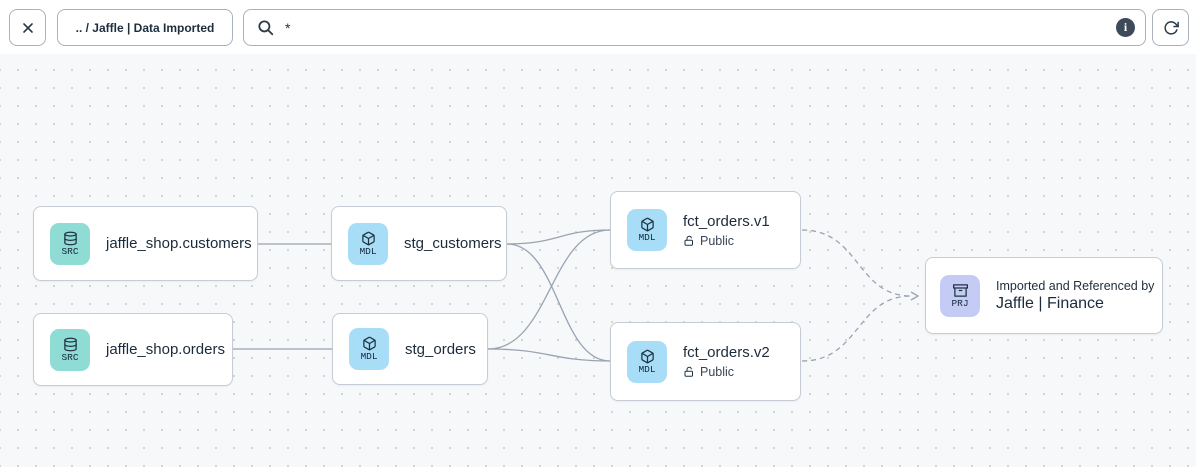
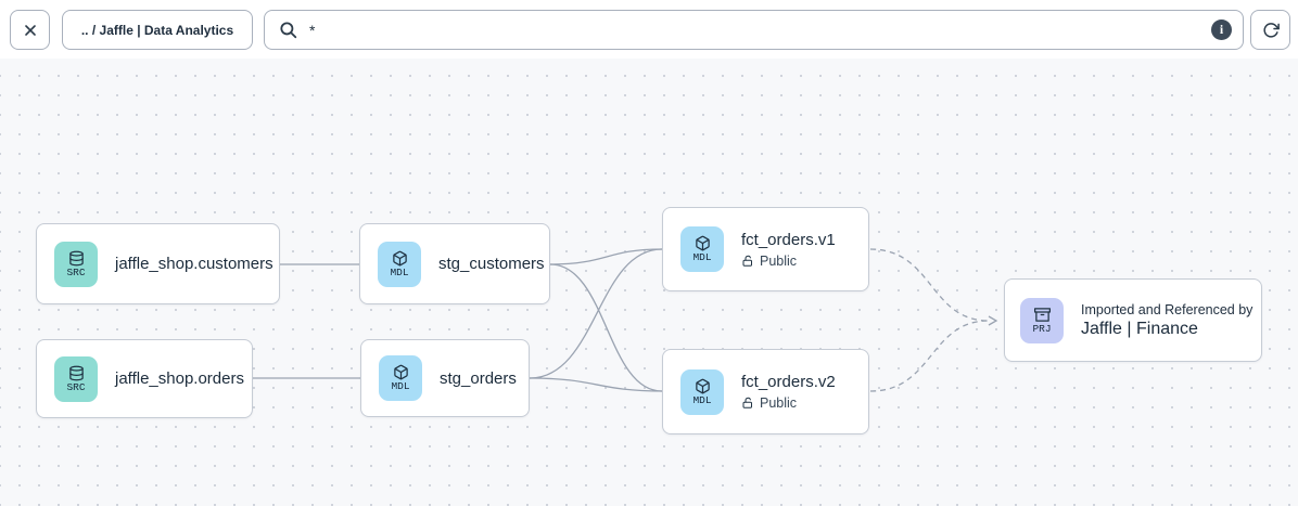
- .. / Jaffle | Data Imported
+ .. / Jaffle | Data Analytics
  *
  i
  SRC
  jaffle_shop.customers
  SRC
  jaffle_shop.orders
  MDL
  stg_customers
  MDL
  stg_orders
  MDL
  fct_orders.v1
  Public
  MDL
  fct_orders.v2
  Public
  PRJ
  Imported and Referenced by
  Jaffle | Finance
